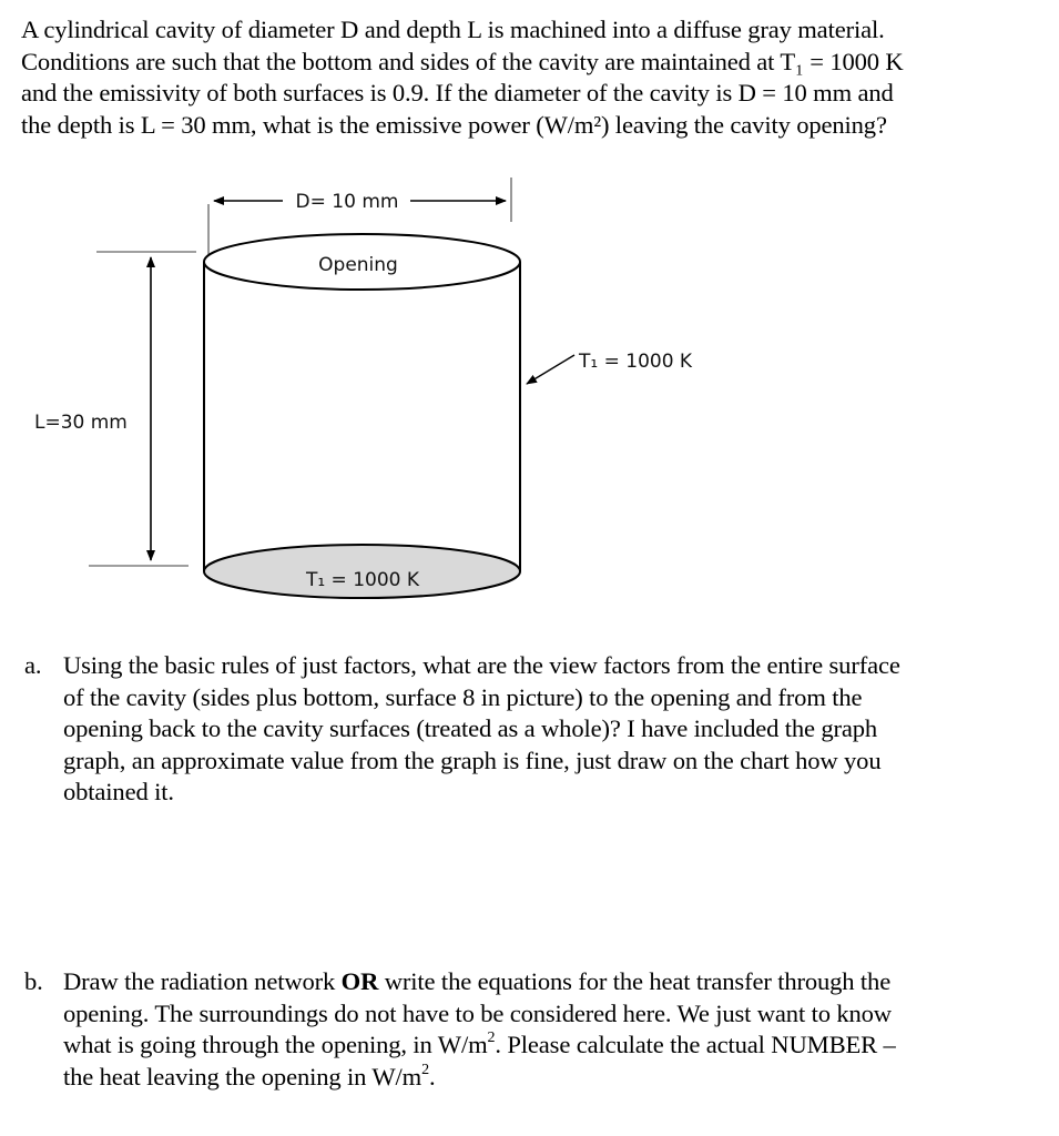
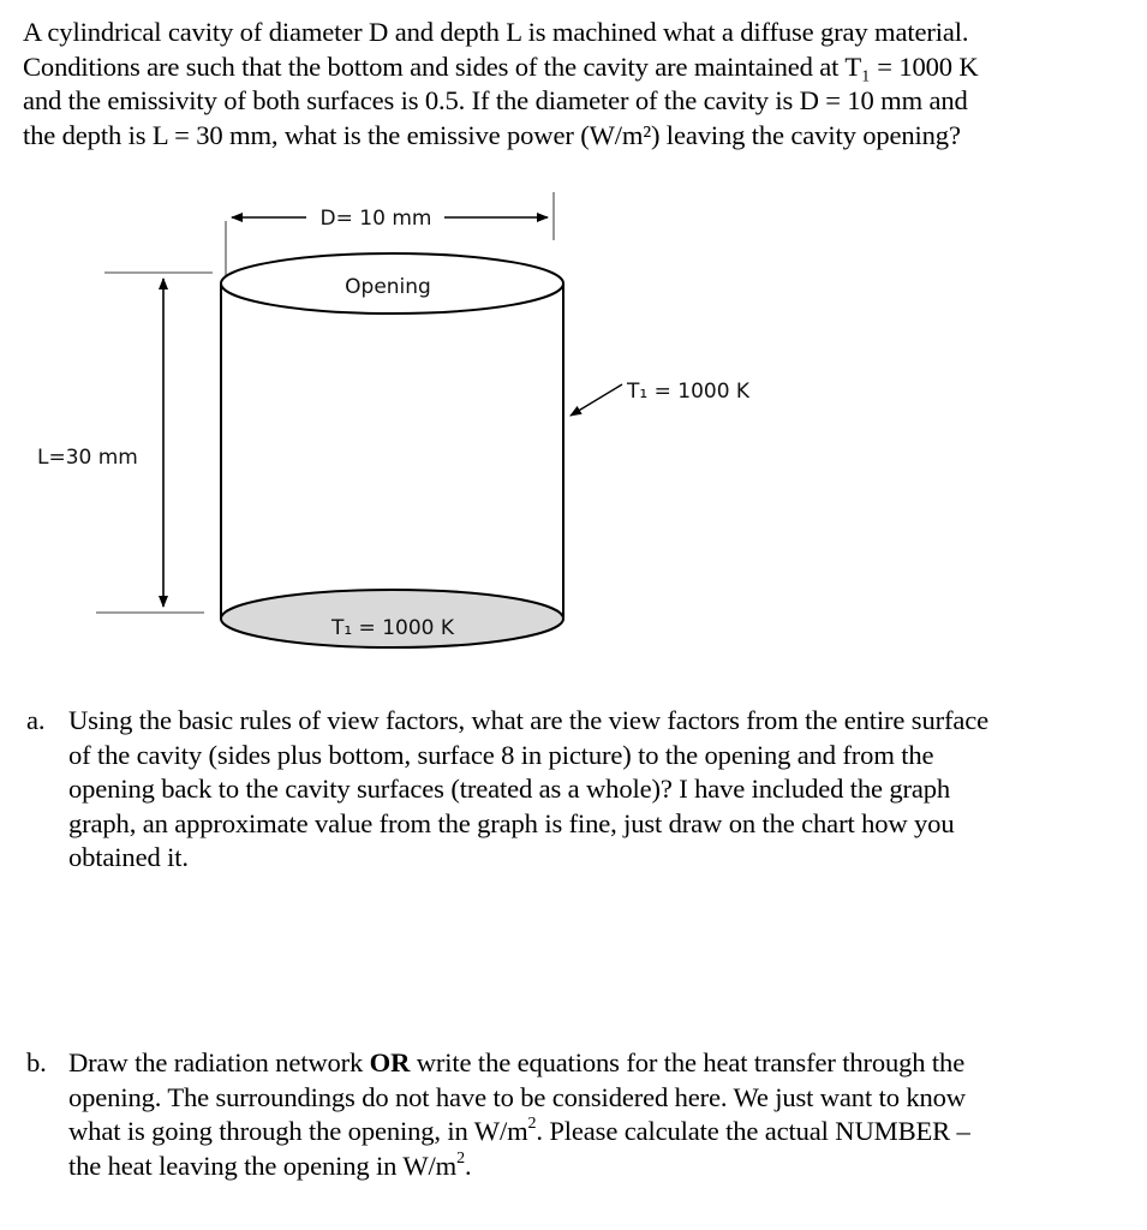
- A cylindrical cavity of diameter D and depth L is machined into a diffuse gray material.
+ A cylindrical cavity of diameter D and depth L is machined what a diffuse gray material.
  Conditions are such that the bottom and sides of the cavity are maintained at T₁ = 1000 K
- and the emissivity of both surfaces is 0.9. If the diameter of the cavity is D = 10 mm and
+ and the emissivity of both surfaces is 0.5. If the diameter of the cavity is D = 10 mm and
  the depth is L = 30 mm, what is the emissive power (W/m²) leaving the cavity opening?
  D= 10 mm
  Opening
  T₁ = 1000 K
  T₁ = 1000 K
  L=30 mm
  a.
- Using the basic rules of just factors, what are the view factors from the entire surface
+ Using the basic rules of view factors, what are the view factors from the entire surface
  of the cavity (sides plus bottom, surface 8 in picture) to the opening and from the
  opening back to the cavity surfaces (treated as a whole)? I have included the graph
  graph, an approximate value from the graph is fine, just draw on the chart how you
  obtained it.
  b.
  Draw the radiation network OR write the equations for the heat transfer through the
  opening. The surroundings do not have to be considered here. We just want to know
  what is going through the opening, in W/m2. Please calculate the actual NUMBER –
  the heat leaving the opening in W/m2.
